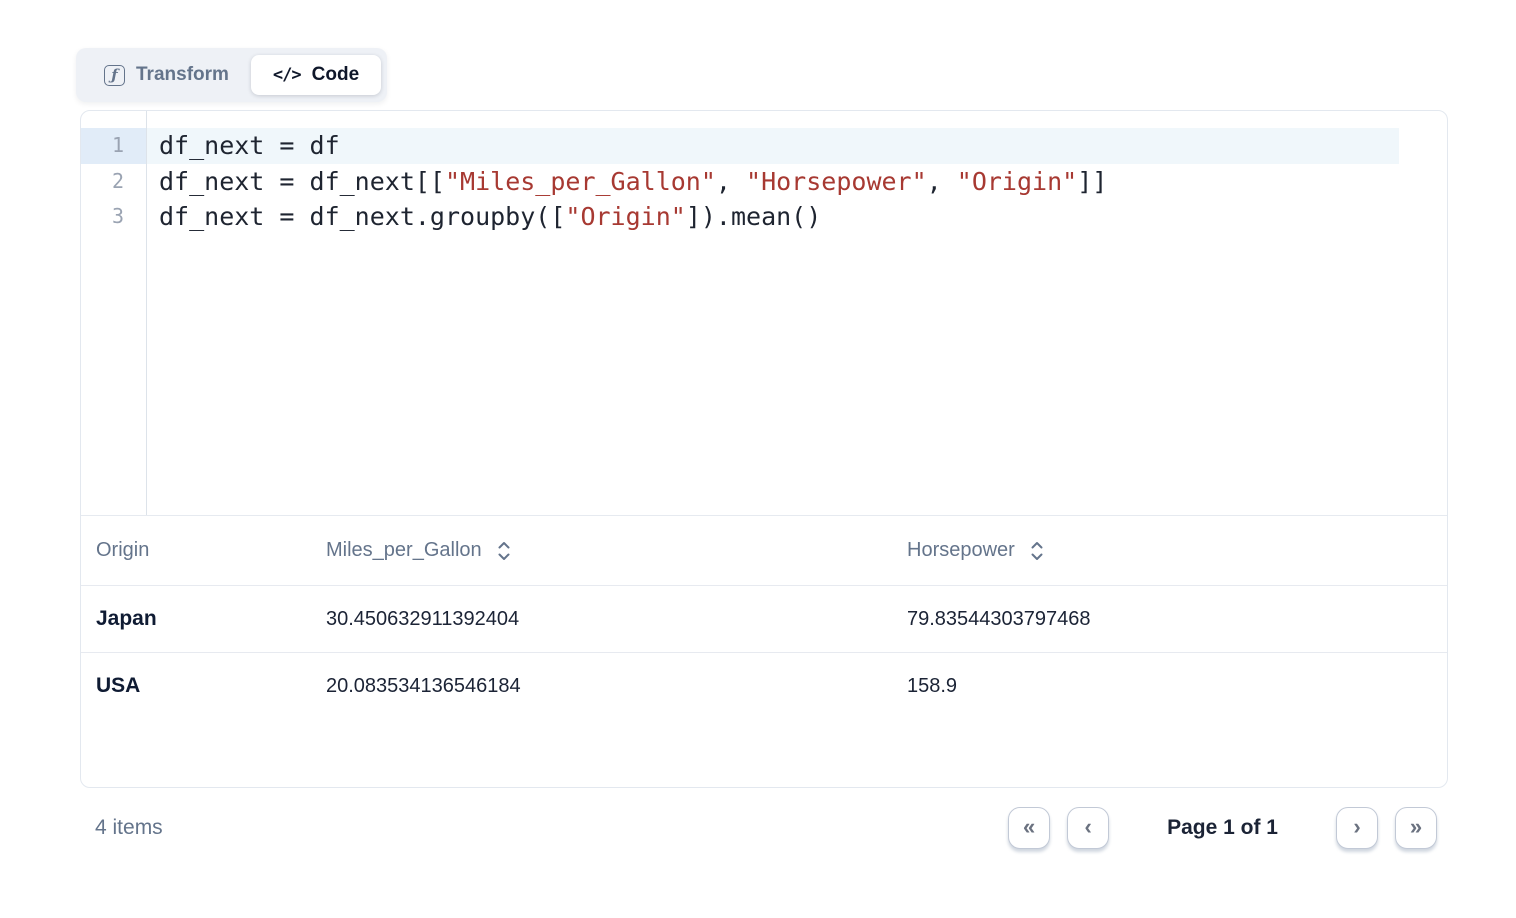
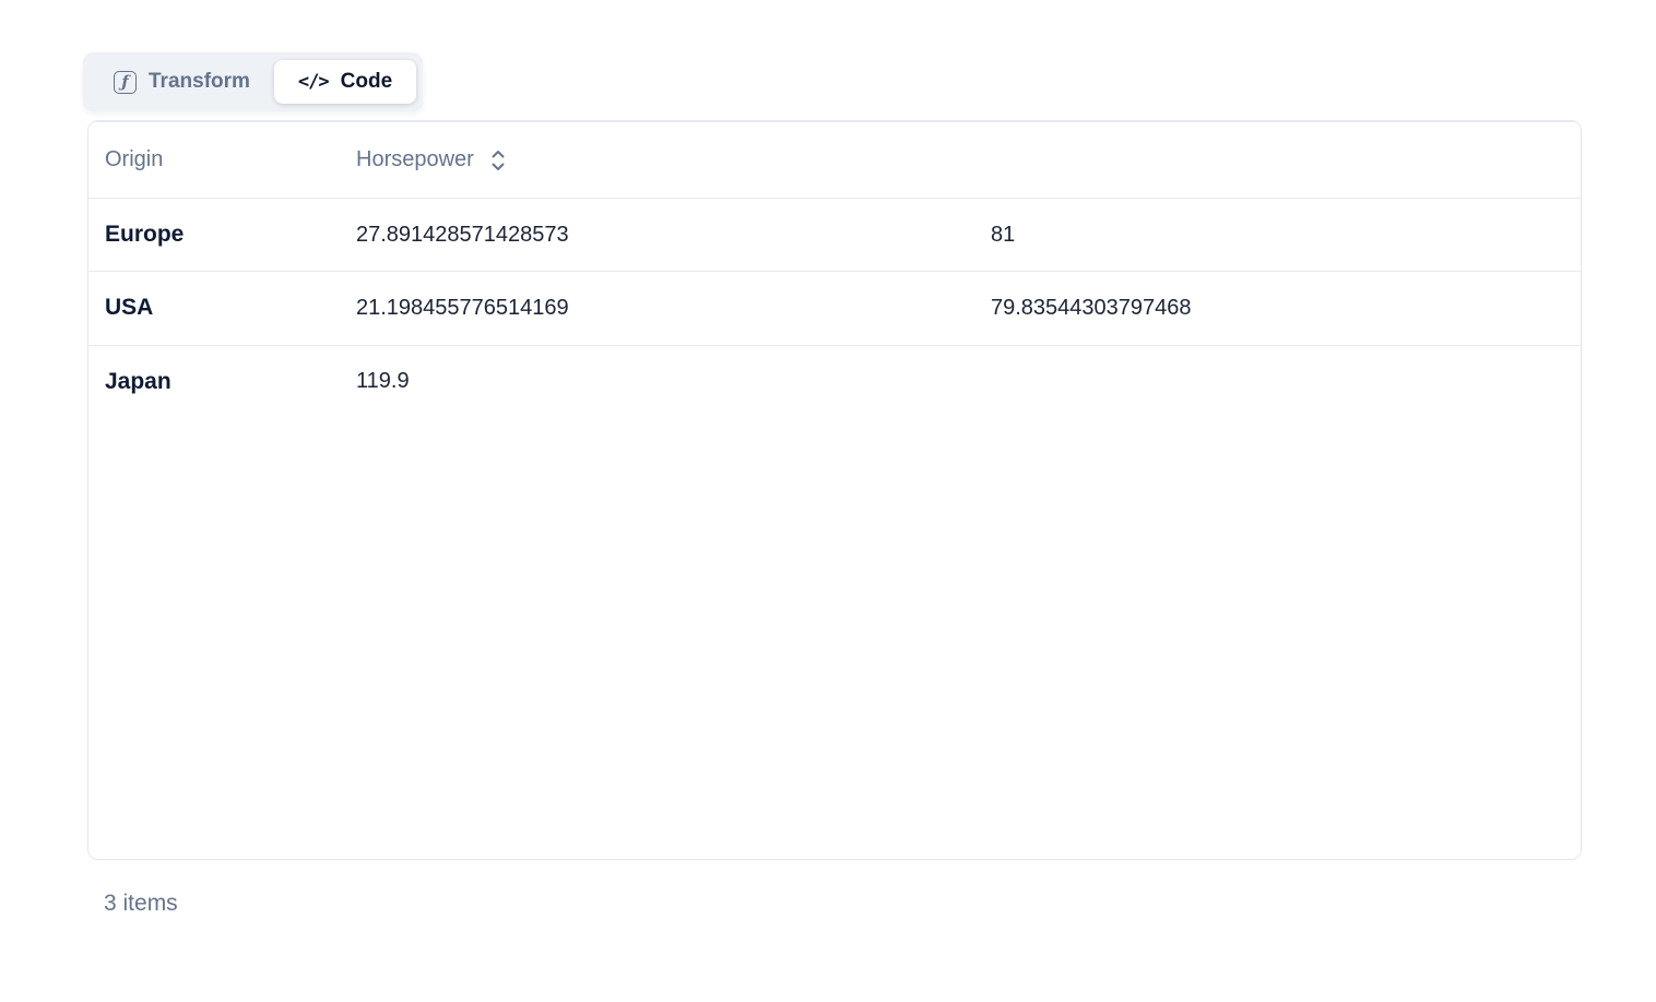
  ƒ
  Transform
  </>
  Code
- 1
- 2
- 3
- df_next = df
- df_next = df_next[["Miles_per_Gallon", "Horsepower", "Origin"]]
- df_next = df_next.groupby(["Origin"]).mean()
  Origin
- Miles_per_Gallon
  Horsepower
+ Europe
+ 27.891428571428573
+ 81
- Japan
+ USA
- 30.450632911392404
+ 21.198455776514169
  79.83544303797468
- USA
+ Japan
- 20.083534136546184
- 158.9
+ 119.9
- 4 items
+ 3 items
- «
- ‹
- Page 1 of 1
- ›
- »
